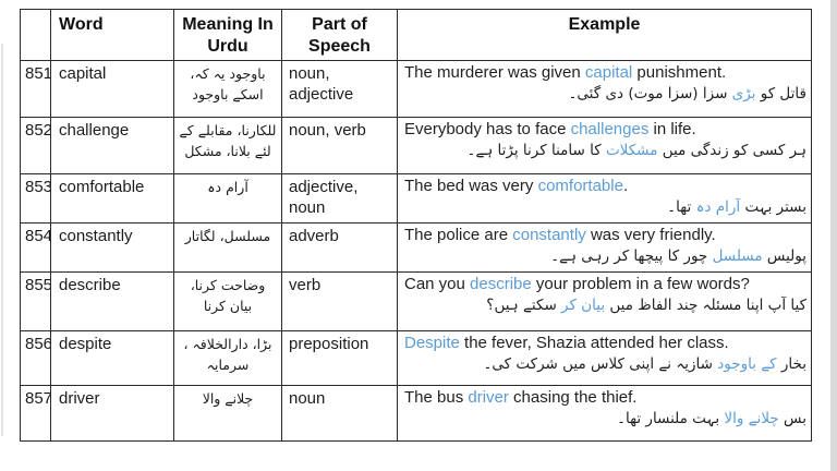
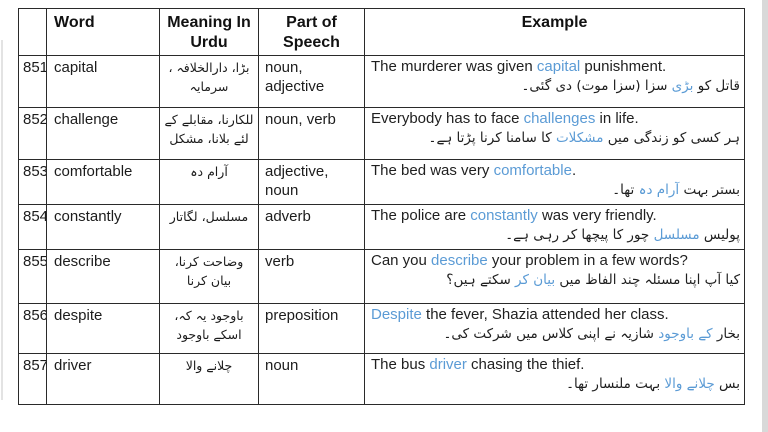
  	Word	Meaning In Urdu	Part of Speech	Example
- 851	capital	باوجود یہ کہ، اسکے باوجود	noun, adjective	The murderer was given capital punishment. قاتل کو بڑی سزا (سزا موت) دی گئی۔
+ 851	capital	بڑا، دارالخلافہ ، سرمایہ	noun, adjective	The murderer was given capital punishment. قاتل کو بڑی سزا (سزا موت) دی گئی۔
  852	challenge	للکارنا، مقابلے کے لئے بلانا، مشکل	noun, verb	Everybody has to face challenges in life. ہر کسی کو زندگی میں مشکلات کا سامنا کرنا پڑتا ہے۔
  853	comfortable	آرام دہ	adjective, noun	The bed was very comfortable. بستر بہت آرام دہ تھا۔
  854	constantly	مسلسل، لگاتار	adverb	The police are constantly was very friendly. پولیس مسلسل چور کا پیچھا کر رہی ہے۔
  855	describe	وضاحت کرنا، بیان کرنا	verb	Can you describe your problem in a few words? کیا آپ اپنا مسئلہ چند الفاظ میں بیان کر سکتے ہیں؟
- 856	despite	بڑا، دارالخلافہ ، سرمایہ	preposition	Despite the fever, Shazia attended her class. بخار کے باوجود شازیہ نے اپنی کلاس میں شرکت کی۔
+ 856	despite	باوجود یہ کہ، اسکے باوجود	preposition	Despite the fever, Shazia attended her class. بخار کے باوجود شازیہ نے اپنی کلاس میں شرکت کی۔
  857	driver	چلانے والا	noun	The bus driver chasing the thief. بس چلانے والا بہت ملنسار تھا۔
